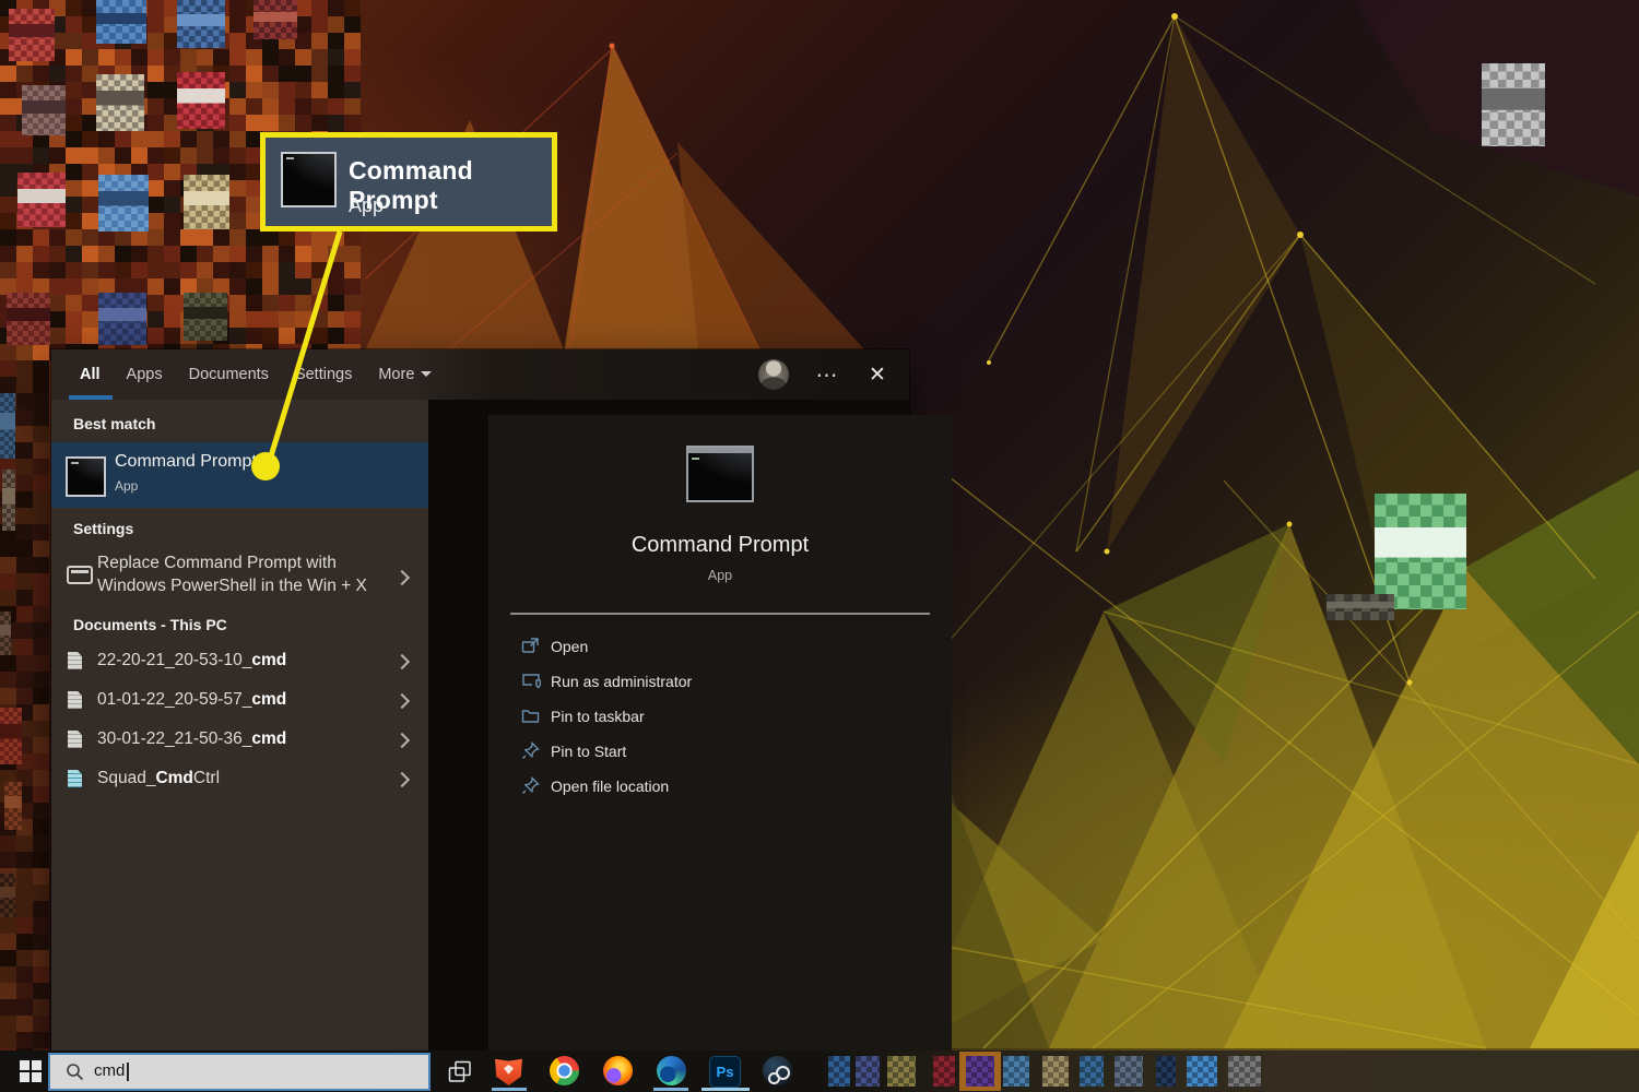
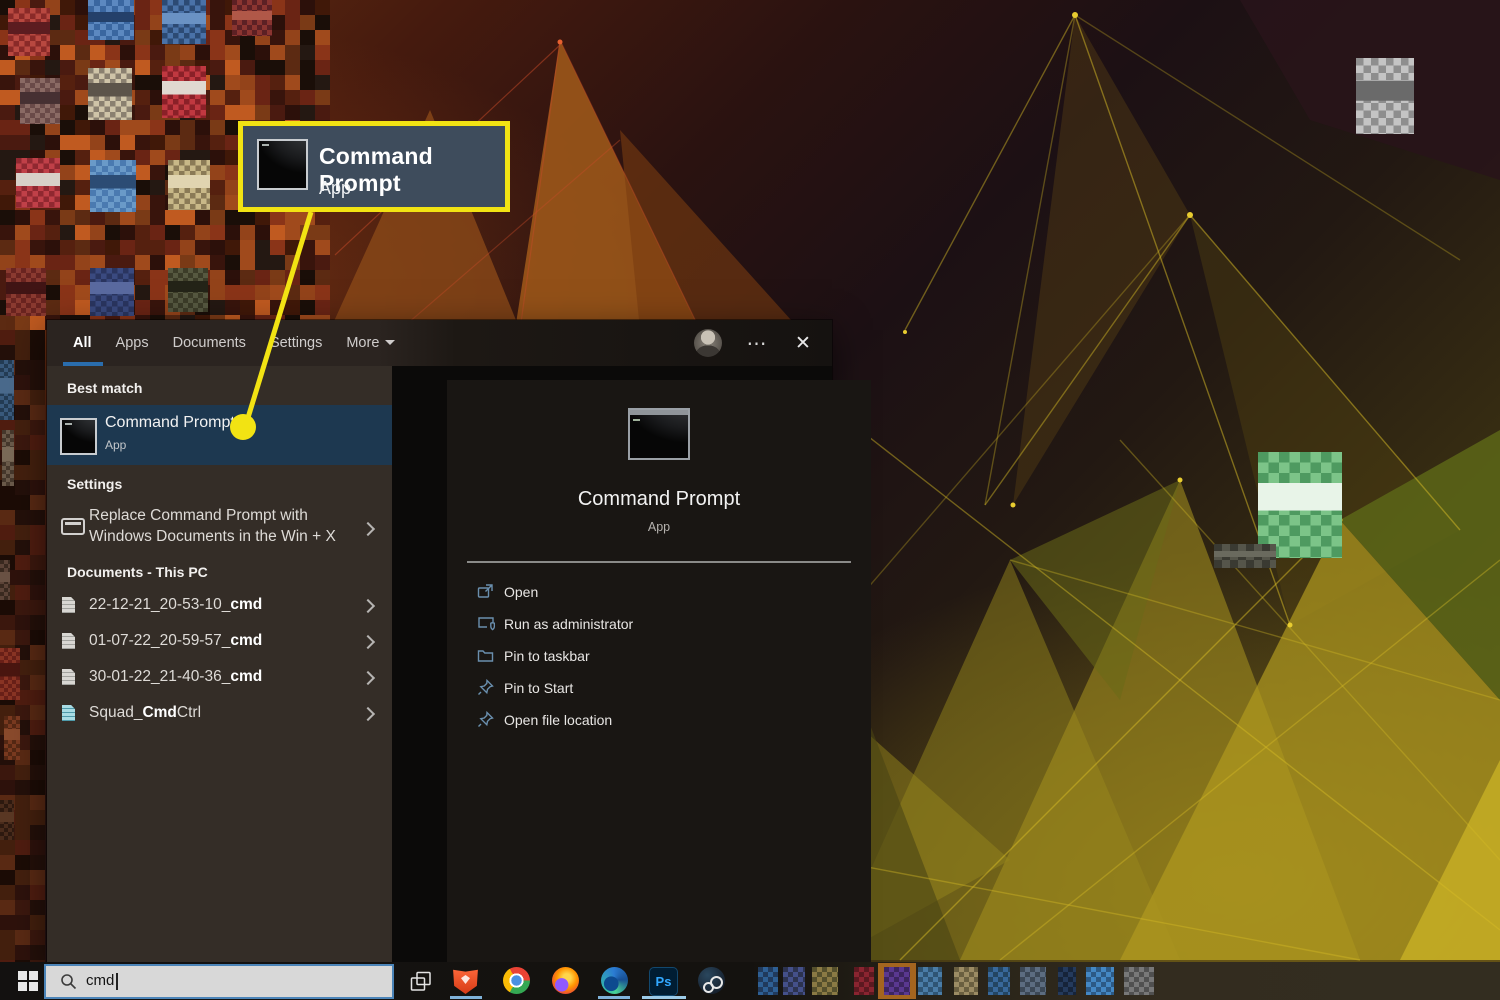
  Command Prompt
  App
  All
  Apps
  Documents
  Settings
  More
  ⋯
  ✕
  Best match
  Command Promp
  App
  Settings
  Replace Command Prompt with
- Windows PowerShell in the Win + X
+ Windows Documents in the Win + X
  Documents - This PC
- 22-20-21_20-53-10_cmd
+ 22-12-21_20-53-10_cmd
- 01-01-22_20-59-57_cmd
+ 01-07-22_20-59-57_cmd
- 30-01-22_21-50-36_cmd
+ 30-01-22_21-40-36_cmd
  Squad_CmdCtrl
  Command Prompt
  App
  Open
  Run as administrator
  Pin to taskbar
  Pin to Start
  Open file location
  cmd
  Ps
